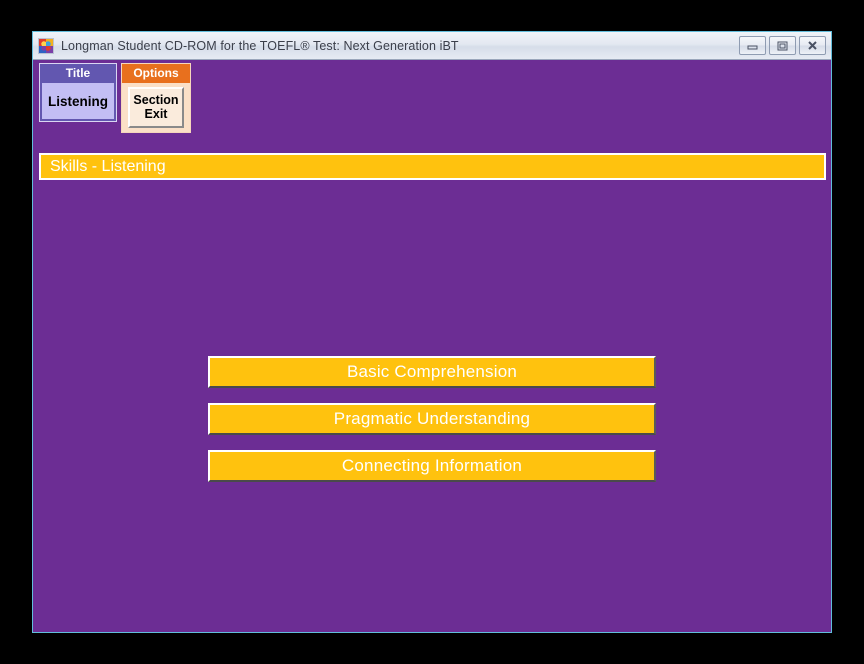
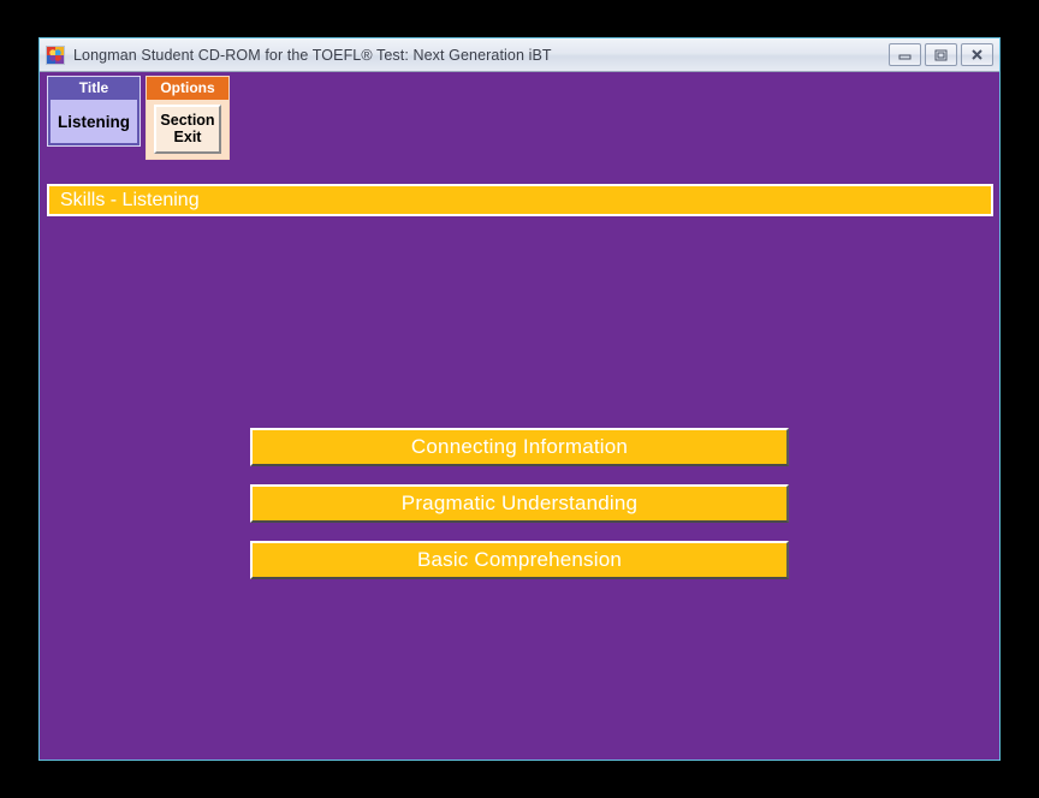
  Longman Student CD-ROM for the TOEFL® Test: Next Generation iBT
  Title
  Listening
  Options
  Section
  Exit
  Skills - Listening
- Basic Comprehension
+ Connecting Information
  Pragmatic Understanding
- Connecting Information
+ Basic Comprehension
